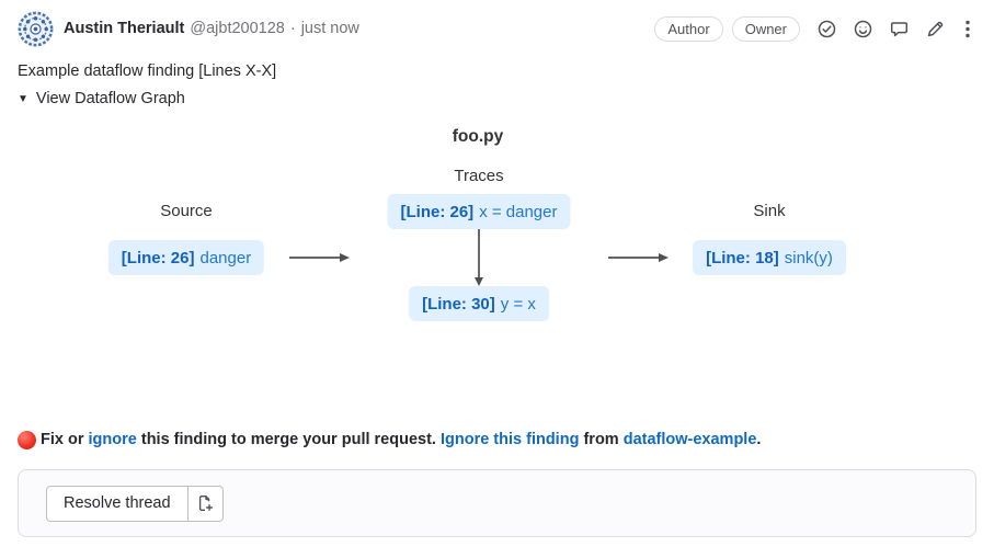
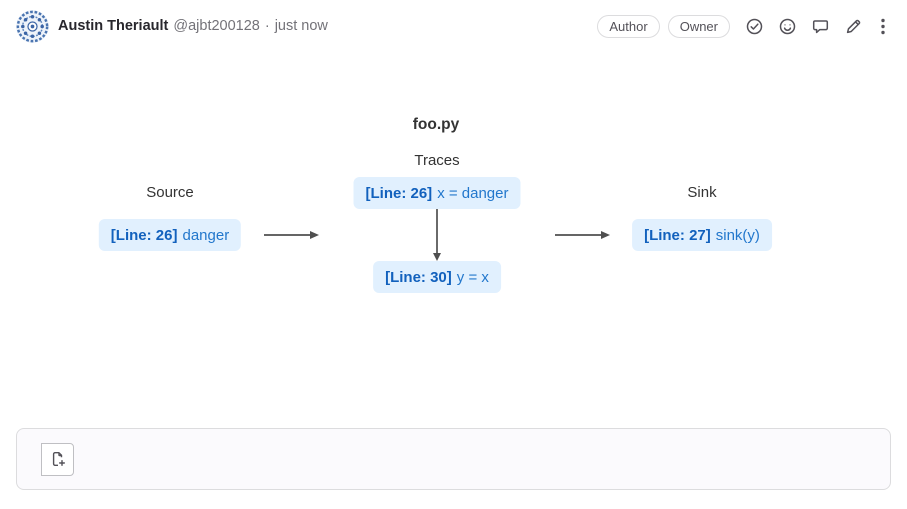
  Austin Theriault
  @ajbt200128
  ·
  just now
  Author
  Owner
- Example dataflow finding [Lines X-X]
- ▼
- View Dataflow Graph
  foo.py
  Traces
  Source
  Sink
  [Line: 26]
  x = danger
  [Line: 26]
  danger
- [Line: 18]
+ [Line: 27]
  sink(y)
  [Line: 30]
  y = x
- Fix or
- ignore
- this finding to merge your pull request.
- Ignore this finding
- from
- dataflow-example
- .
- Resolve thread
